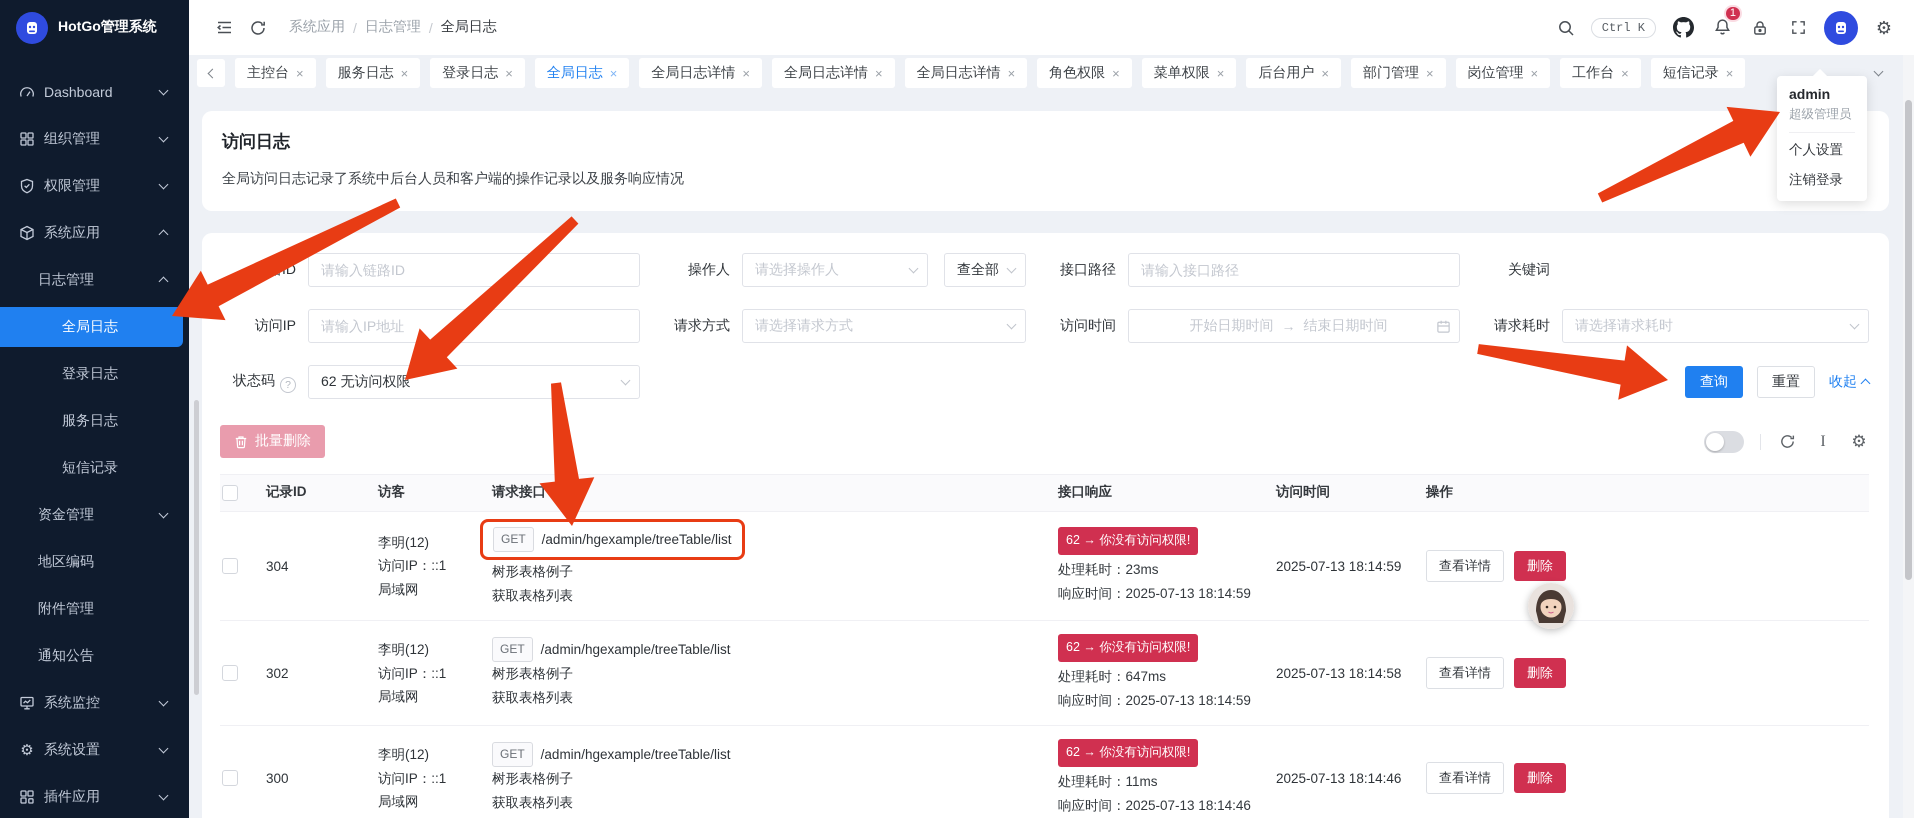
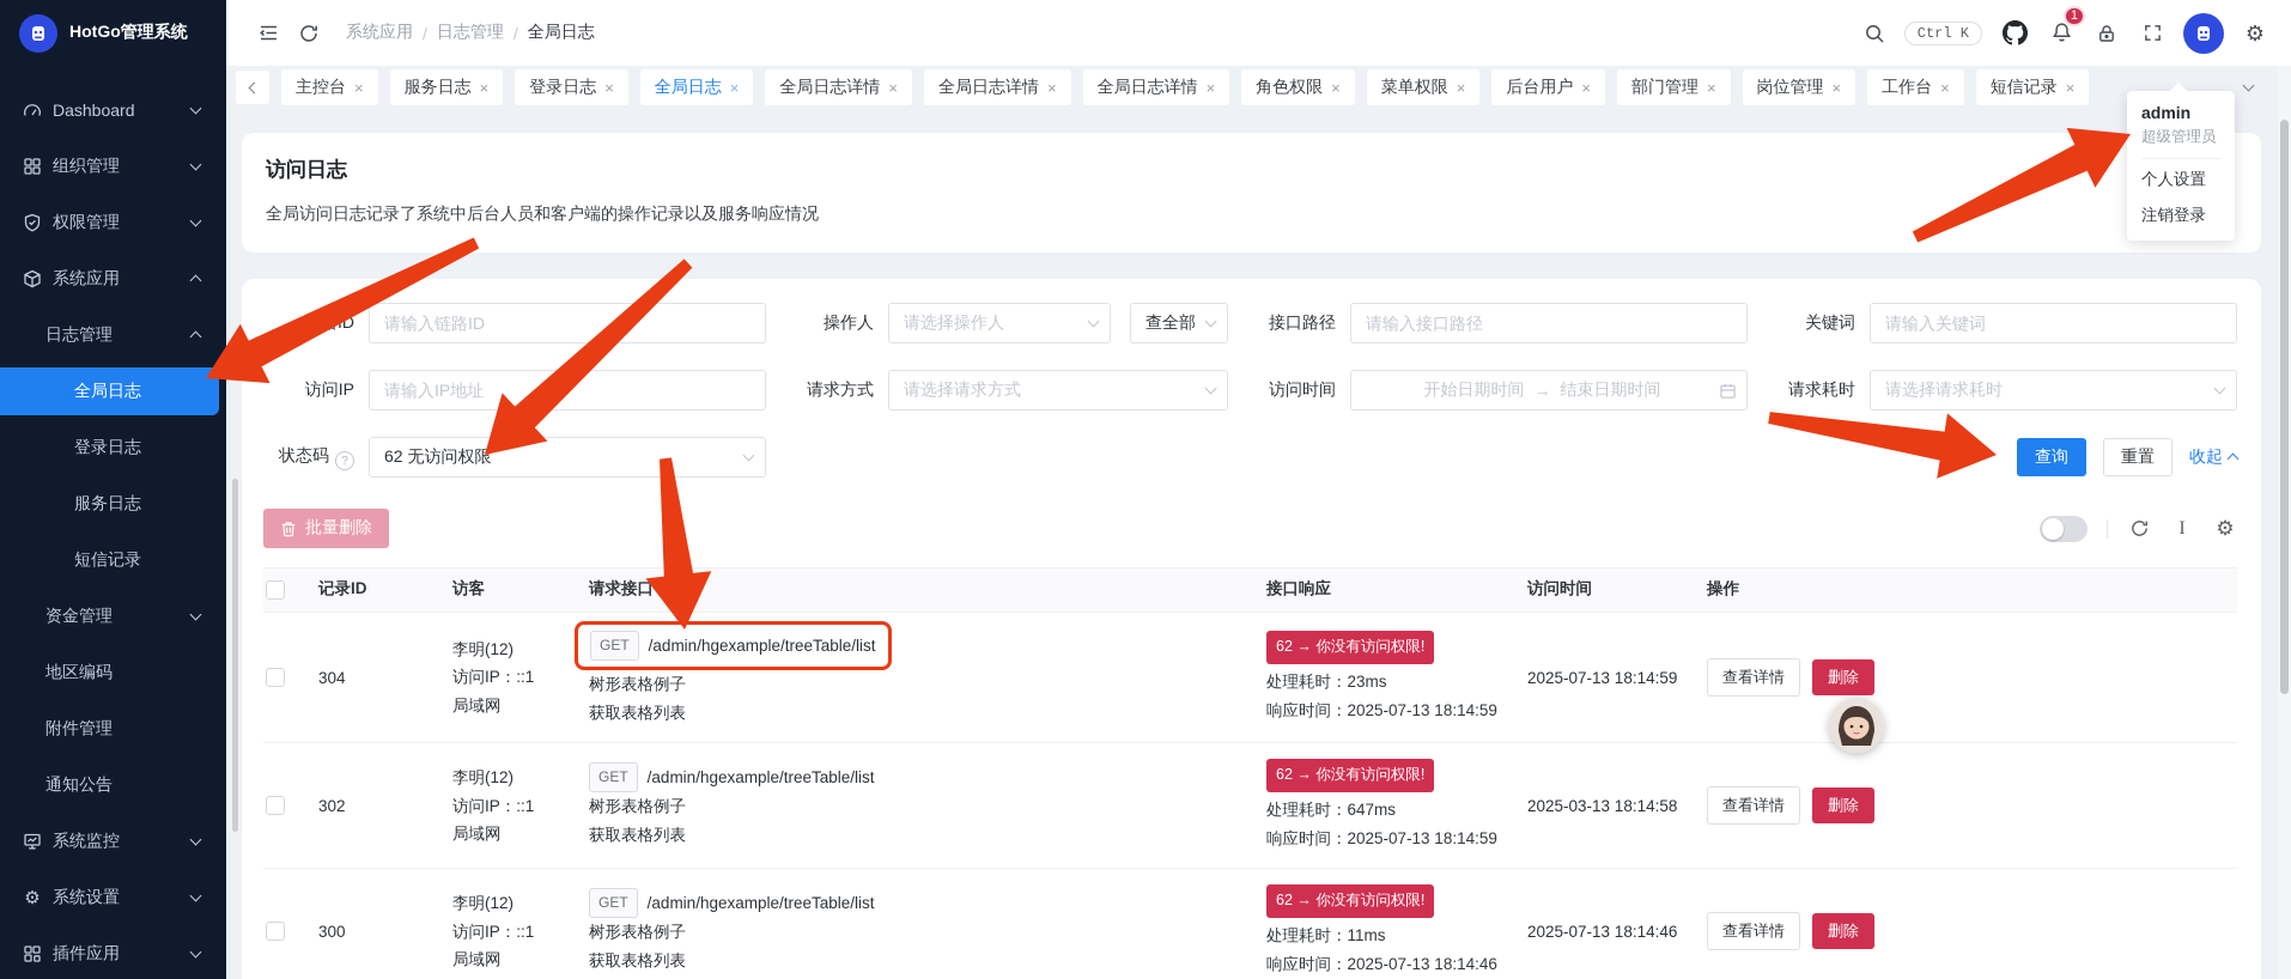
  HotGo管理系统
  Dashboard
  组织管理
  权限管理
  系统应用
  日志管理
  全局日志
  登录日志
  服务日志
  短信记录
  资金管理
  地区编码
  附件管理
  通知公告
  系统监控
  ⚙
  系统设置
  插件应用
  系统应用
  /
  日志管理
  /
  全局日志
  Ctrl K
  1
  ⚙
  主控台
  ×
  服务日志
  ×
  登录日志
  ×
  全局日志
  ×
  全局日志详情
  ×
  全局日志详情
  ×
  全局日志详情
  ×
  角色权限
  ×
  菜单权限
  ×
  后台用户
  ×
  部门管理
  ×
  岗位管理
  ×
  工作台
  ×
  短信记录
  ×
  访问日志
  全局访问日志记录了系统中后台人员和客户端的操作记录以及服务响应情况
  请输入链路ID
  操作人
  请选择操作人
  查全部
  接口路径
  请输入接口路径
  关键词
+ 请输入关键词
  访问IP
  请输入IP地址
  请求方式
  请选择请求方式
  访问时间
  开始日期时间
  →
  结束日期时间
  请求耗时
  请选择请求耗时
  状态码 ?
  62 无访问权限
  查询
  重置
  收起
  批量删除
  I
  ⚙
  记录ID
  访客
  请求接口
  接口响应
  访问时间
  操作
  304
  李明(12)
  访问IP：::1
  局域网
  GET
  /admin/hgexample/treeTable/list
  树形表格例子
  获取表格列表
  62 → 你没有访问权限!
  处理耗时：23ms
  响应时间：2025-07-13 18:14:59
  2025-07-13 18:14:59
  查看详情
  删除
  302
  李明(12)
  访问IP：::1
  局域网
  GET
  /admin/hgexample/treeTable/list
  树形表格例子
  获取表格列表
  62 → 你没有访问权限!
  处理耗时：647ms
  响应时间：2025-07-13 18:14:59
- 2025-07-13 18:14:58
+ 2025-03-13 18:14:58
  查看详情
  删除
  300
  李明(12)
  访问IP：::1
  局域网
  GET
  /admin/hgexample/treeTable/list
  树形表格例子
  获取表格列表
  62 → 你没有访问权限!
  处理耗时：11ms
  响应时间：2025-07-13 18:14:46
  2025-07-13 18:14:46
  查看详情
  删除
  admin
  超级管理员
  个人设置
  注销登录
